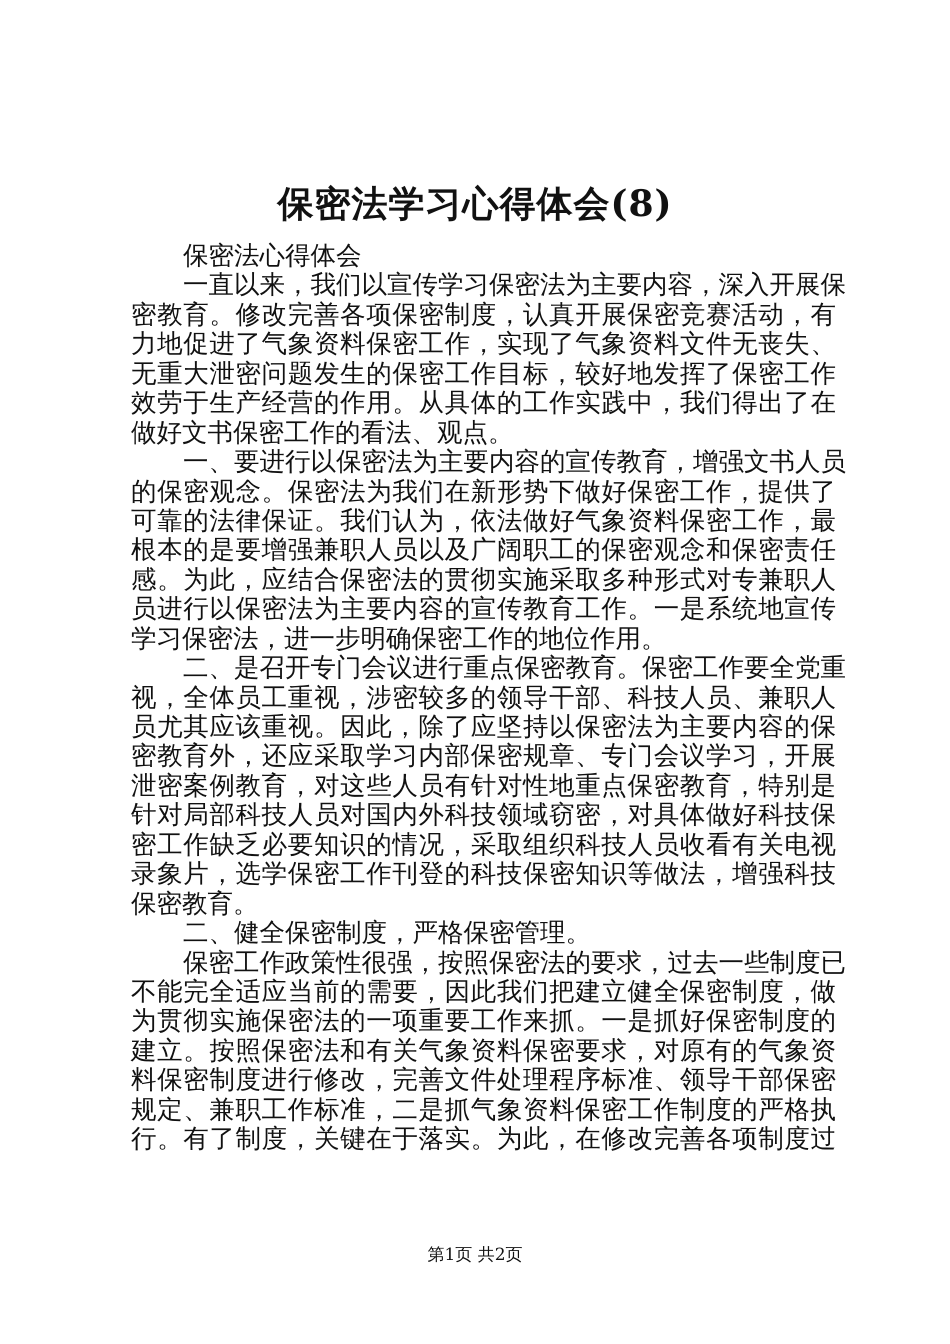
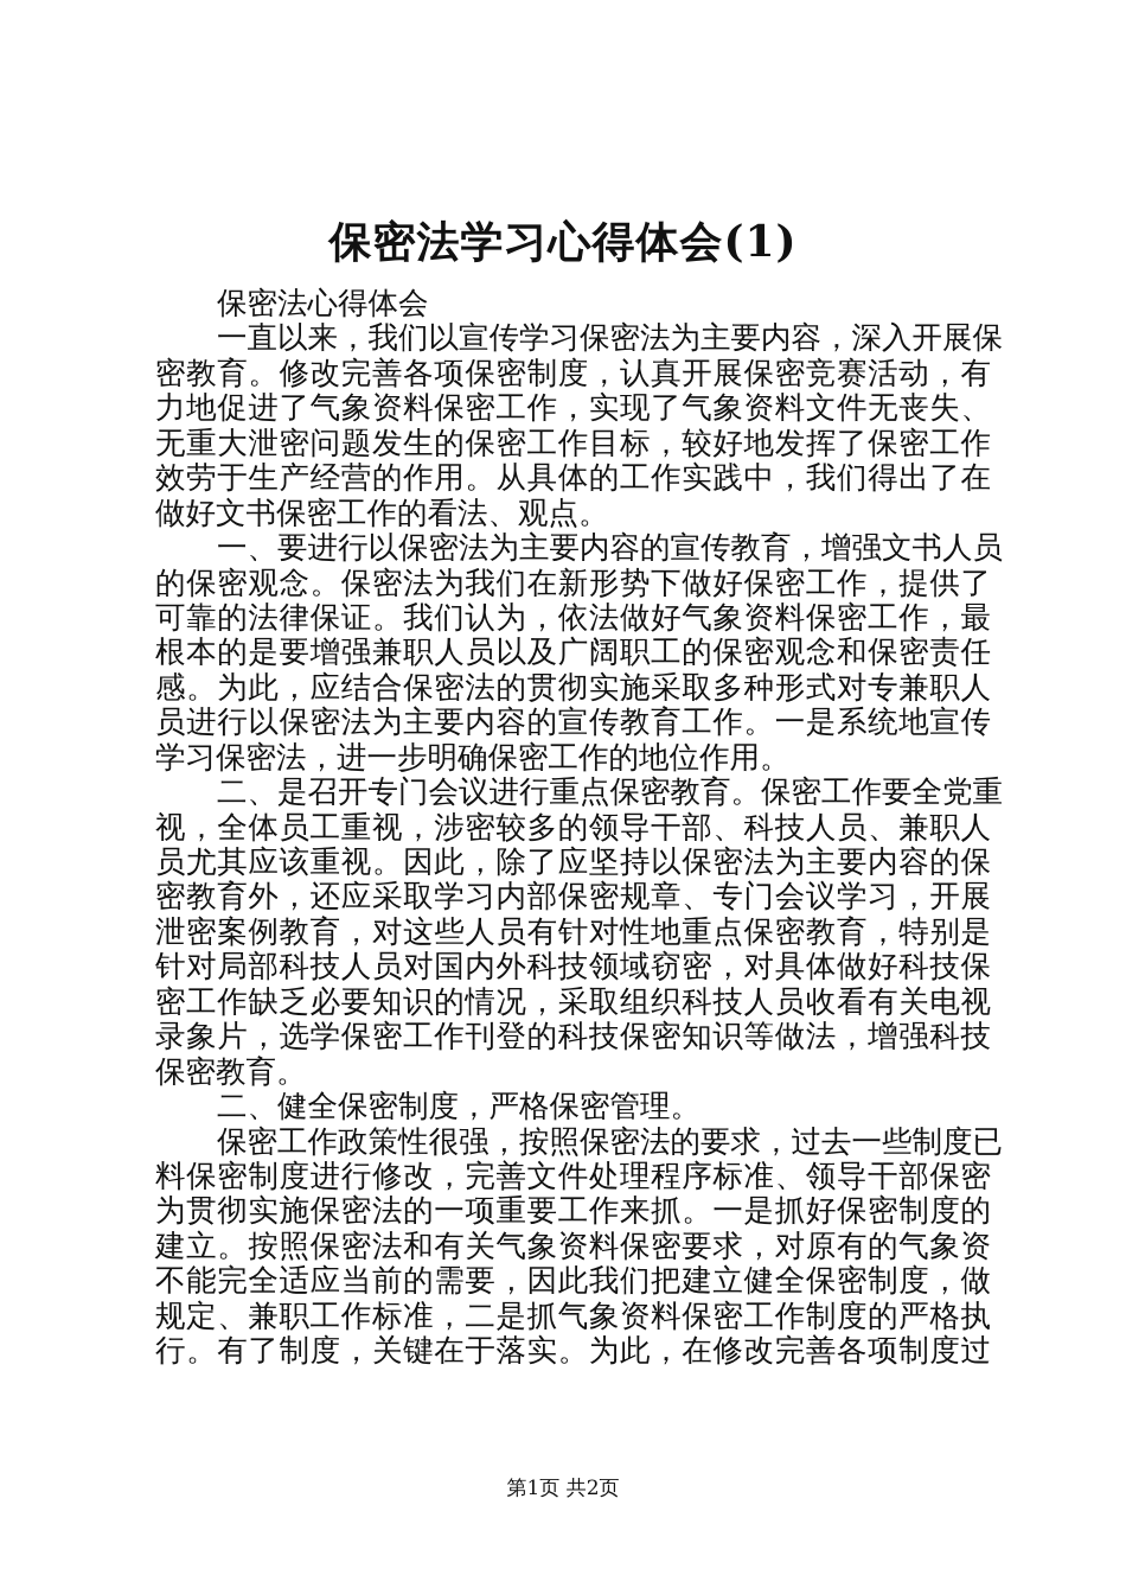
- 保密法学习心得体会(8)
+ 保密法学习心得体会(1)
  保密法心得体会
  一直以来，我们以宣传学习保密法为主要内容，深入开展保
  密教育。修改完善各项保密制度，认真开展保密竞赛活动，有
  力地促进了气象资料保密工作，实现了气象资料文件无丧失、
  无重大泄密问题发生的保密工作目标，较好地发挥了保密工作
  效劳于生产经营的作用。从具体的工作实践中，我们得出了在
  做好文书保密工作的看法、观点。
  一、要进行以保密法为主要内容的宣传教育，增强文书人员
  的保密观念。保密法为我们在新形势下做好保密工作，提供了
  可靠的法律保证。我们认为，依法做好气象资料保密工作，最
  根本的是要增强兼职人员以及广阔职工的保密观念和保密责任
  感。为此，应结合保密法的贯彻实施采取多种形式对专兼职人
  员进行以保密法为主要内容的宣传教育工作。一是系统地宣传
  学习保密法，进一步明确保密工作的地位作用。
  二、是召开专门会议进行重点保密教育。保密工作要全党重
  视，全体员工重视，涉密较多的领导干部、科技人员、兼职人
  员尤其应该重视。因此，除了应坚持以保密法为主要内容的保
  密教育外，还应采取学习内部保密规章、专门会议学习，开展
  泄密案例教育，对这些人员有针对性地重点保密教育，特别是
  针对局部科技人员对国内外科技领域窃密，对具体做好科技保
  密工作缺乏必要知识的情况，采取组织科技人员收看有关电视
  录象片，选学保密工作刊登的科技保密知识等做法，增强科技
  保密教育。
  二、健全保密制度，严格保密管理。
  保密工作政策性很强，按照保密法的要求，过去一些制度已
- 不能完全适应当前的需要，因此我们把建立健全保密制度，做
+ 料保密制度进行修改，完善文件处理程序标准、领导干部保密
  为贯彻实施保密法的一项重要工作来抓。一是抓好保密制度的
  建立。按照保密法和有关气象资料保密要求，对原有的气象资
- 料保密制度进行修改，完善文件处理程序标准、领导干部保密
+ 不能完全适应当前的需要，因此我们把建立健全保密制度，做
  规定、兼职工作标准，二是抓气象资料保密工作制度的严格执
  行。有了制度，关键在于落实。为此，在修改完善各项制度过
  第1页 共2页
